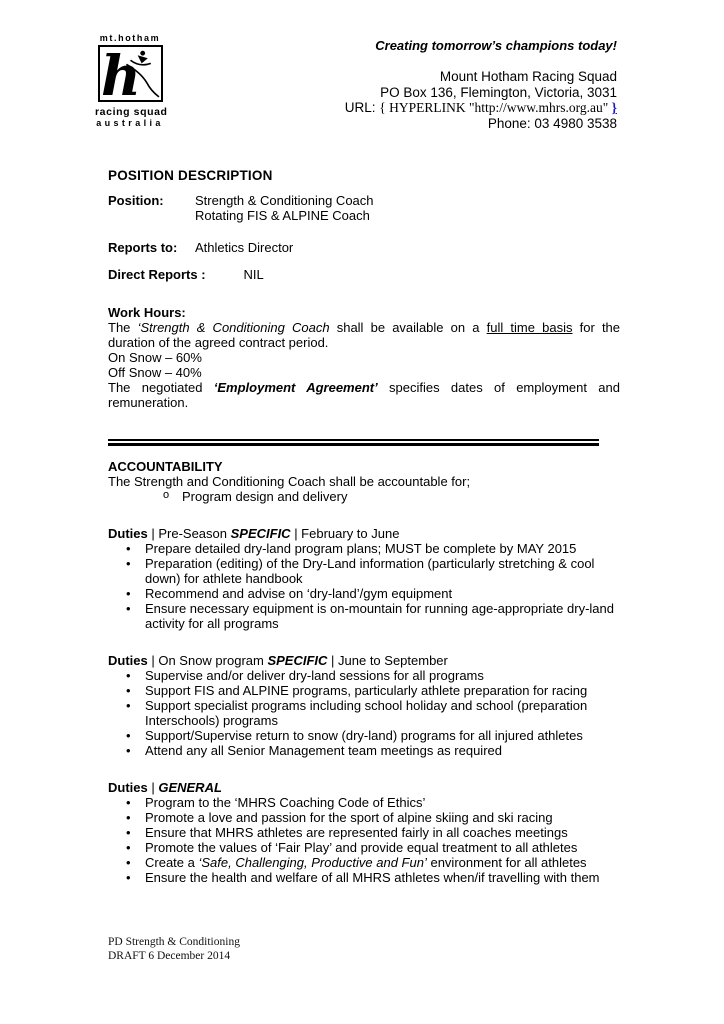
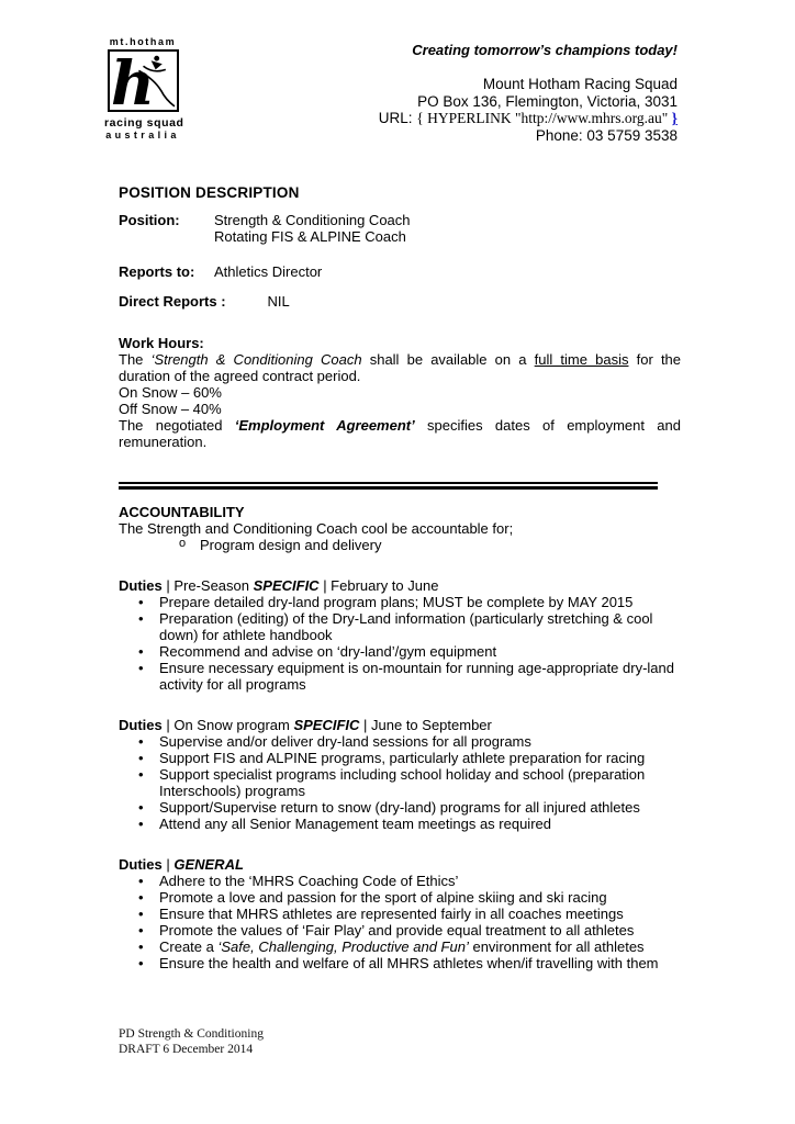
  mt.hotham
  h
  racing squad
  australia
  Creating tomorrow’s champions today!
  Mount Hotham Racing Squad
  PO Box 136, Flemington, Victoria, 3031
  URL: { HYPERLINK "http://www.mhrs.org.au" }
- Phone: 03 4980 3538
+ Phone: 03 5759 3538
  POSITION DESCRIPTION
  Position:
  Strength & Conditioning Coach
  Rotating FIS & ALPINE Coach
  Reports to:
  Athletics Director
  Direct Reports :
  NIL
  Work Hours:
  The ‘Strength & Conditioning Coach shall be available on a full time basis for the duration of the agreed contract period.
  On Snow – 60%
  Off Snow – 40%
  The negotiated ‘Employment Agreement’ specifies dates of employment and remuneration.
  ACCOUNTABILITY
- The Strength and Conditioning Coach shall be accountable for;
+ The Strength and Conditioning Coach cool be accountable for;
  Program design and delivery
  Duties | Pre-Season SPECIFIC | February to June
  Prepare detailed dry-land program plans; MUST be complete by MAY 2015
  Preparation (editing) of the Dry-Land information (particularly stretching & cool down) for athlete handbook
  Recommend and advise on ‘dry-land’/gym equipment
  Ensure necessary equipment is on-mountain for running age-appropriate dry-land activity for all programs
  Duties | On Snow program SPECIFIC | June to September
  Supervise and/or deliver dry-land sessions for all programs
  Support FIS and ALPINE programs, particularly athlete preparation for racing
  Support specialist programs including school holiday and school (preparation Interschools) programs
  Support/Supervise return to snow (dry-land) programs for all injured athletes
  Attend any all Senior Management team meetings as required
  Duties | GENERAL
- Program to the ‘MHRS Coaching Code of Ethics’
+ Adhere to the ‘MHRS Coaching Code of Ethics’
  Promote a love and passion for the sport of alpine skiing and ski racing
  Ensure that MHRS athletes are represented fairly in all coaches meetings
  Promote the values of ‘Fair Play’ and provide equal treatment to all athletes
  Create a ‘Safe, Challenging, Productive and Fun’ environment for all athletes
  Ensure the health and welfare of all MHRS athletes when/if travelling with them
  PD Strength & Conditioning
  DRAFT 6 December 2014
